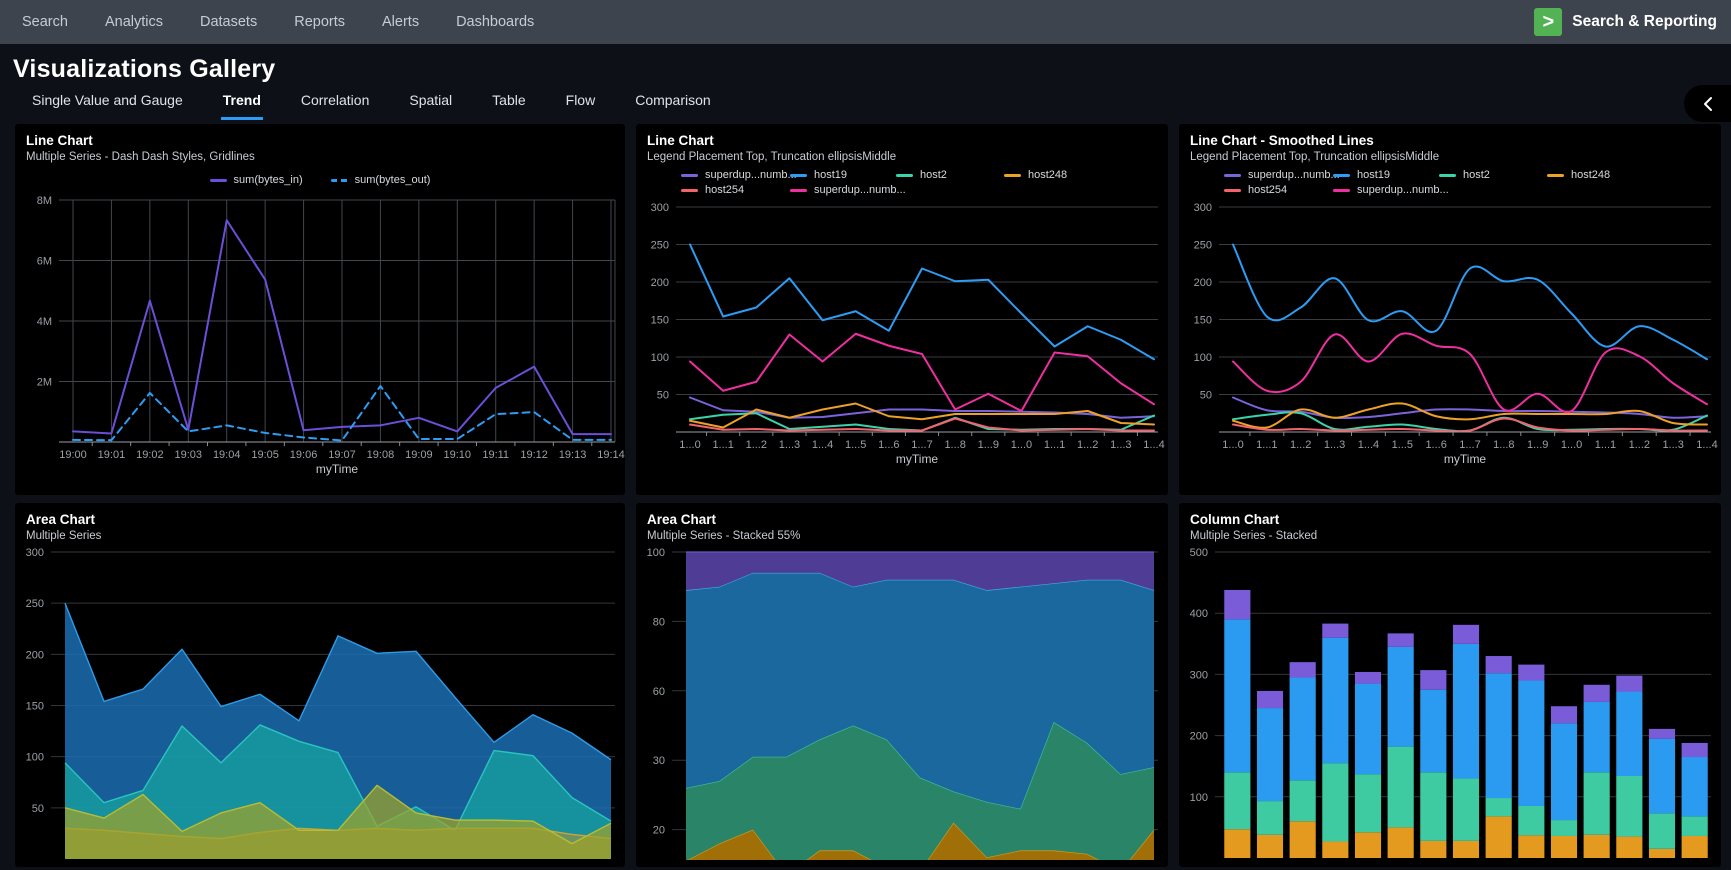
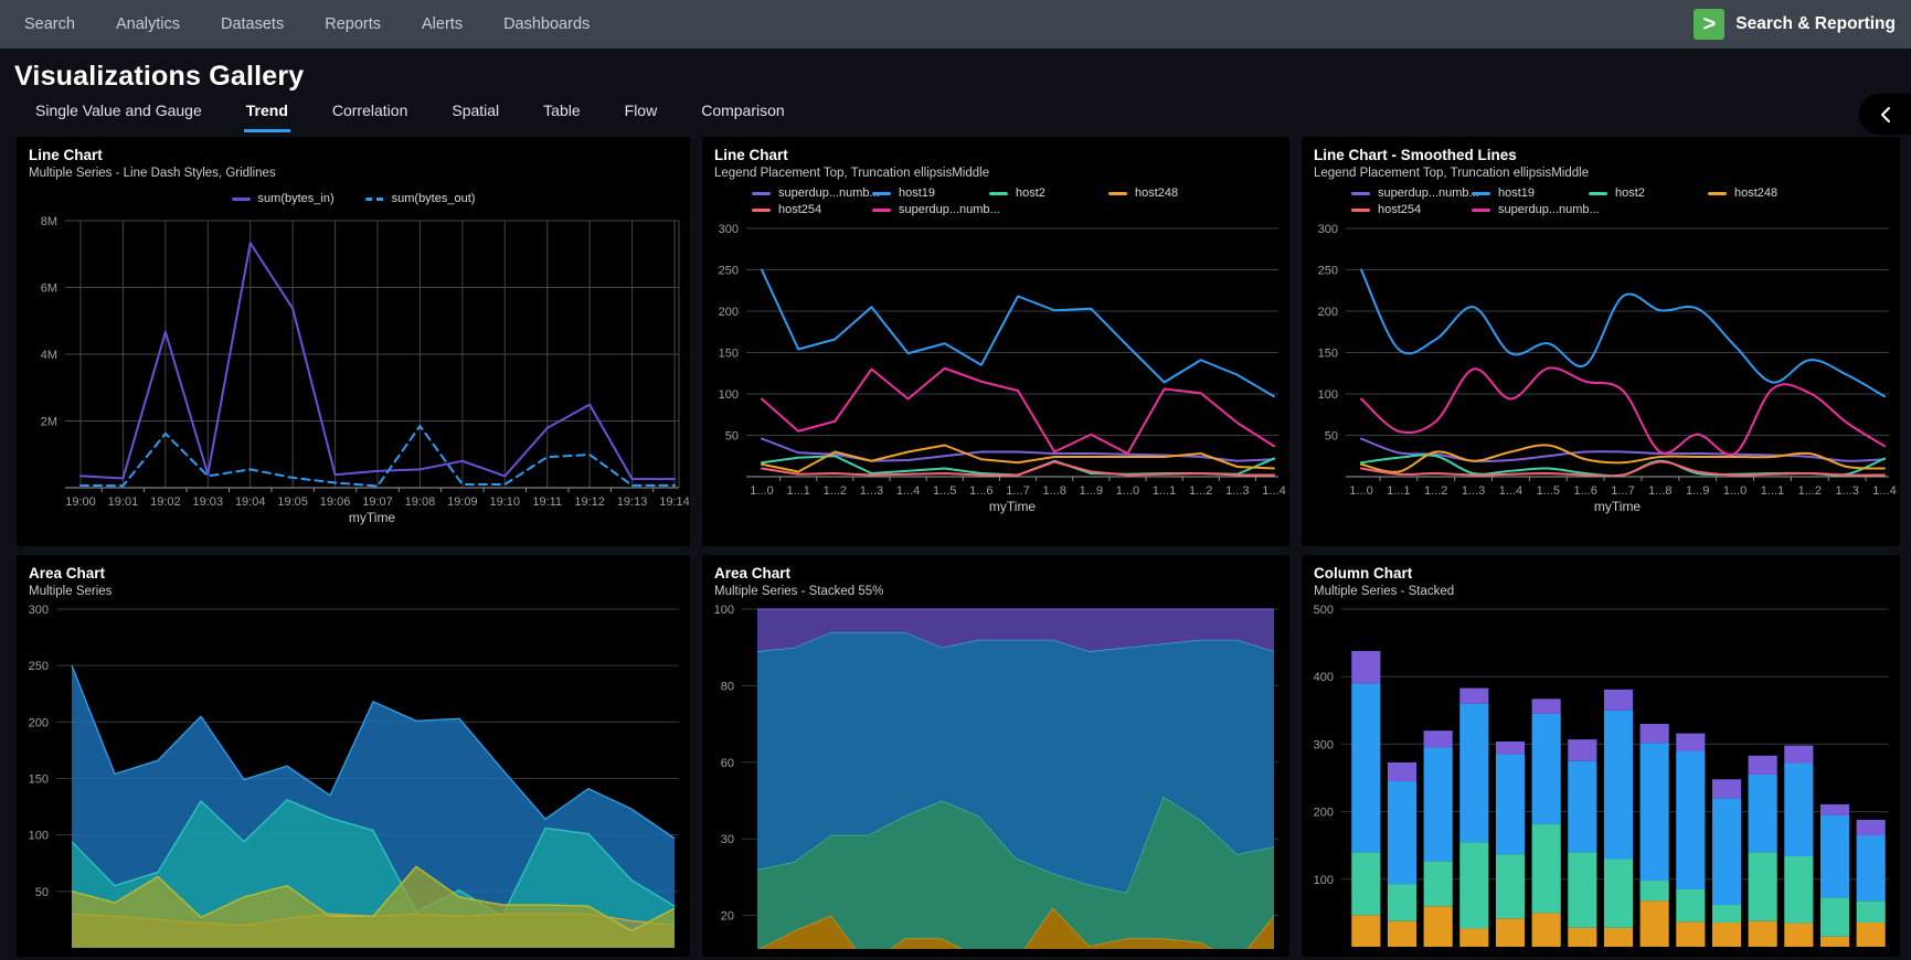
  Search
  Analytics
  Datasets
  Reports
  Alerts
  Dashboards
  >
  Search & Reporting
  Visualizations Gallery
  Single Value and Gauge
  Trend
  Correlation
  Spatial
  Table
  Flow
  Comparison
  Line Chart
- Multiple Series - Dash Dash Styles, Gridlines
+ Multiple Series - Line Dash Styles, Gridlines
  sum(bytes_in)
  sum(bytes_out)
  2M
  4M
  6M
  8M
  19:00
  19:01
  19:02
  19:03
  19:04
  19:05
  19:06
  19:07
  19:08
  19:09
  19:10
  19:11
  19:12
  19:13
  19:14
  myTime
  Line Chart
  Legend Placement Top, Truncation ellipsisMiddle
  superdup...numb
  host19
  host2
  host248
  host254
  superdup...numb...
  50
  100
  150
  200
  250
  300
  1...0
  1...1
  1...2
  1...3
  1...4
  1...5
  1...6
  1...7
  1...8
  1...9
  1...0
  1...1
  1...2
  1...3
  1...4
  myTime
  Line Chart - Smoothed Lines
  Legend Placement Top, Truncation ellipsisMiddle
  superdup...numb
  host19
  host2
  host248
  host254
  superdup...numb...
  50
  100
  150
  200
  250
  300
  1...0
  1...1
  1...2
  1...3
  1...4
  1...5
  1...6
  1...7
  1...8
  1...9
  1...0
  1...1
  1...2
  1...3
  1...4
  myTime
  Area Chart
  Multiple Series
  50
  100
  150
  200
  250
  300
  Area Chart
  Multiple Series - Stacked 55%
  20
  30
  60
  80
  100
  Column Chart
  Multiple Series - Stacked
  100
  200
  300
  400
  500
